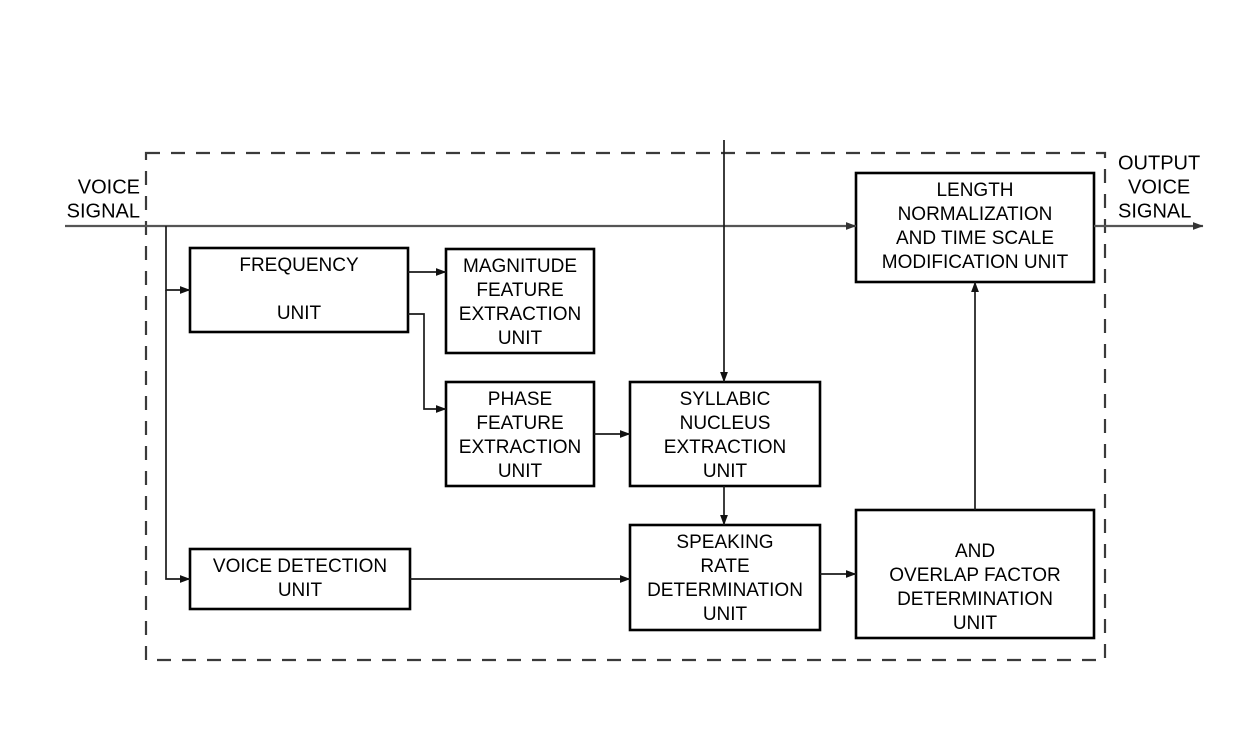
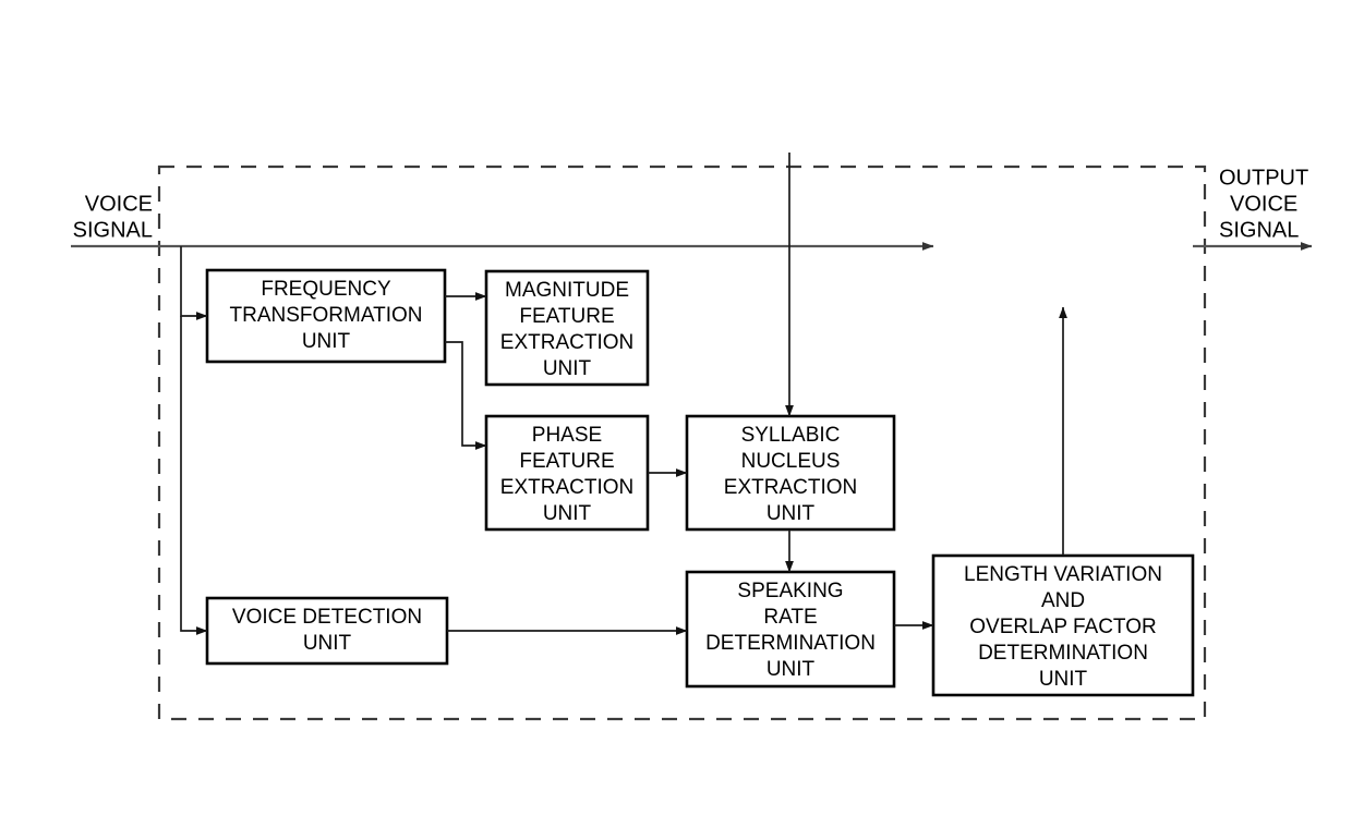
  FREQUENCY
+ TRANSFORMATION
  UNIT
  MAGNITUDE
  FEATURE
  EXTRACTION
  UNIT
  PHASE
  FEATURE
  EXTRACTION
  UNIT
  SYLLABIC
  NUCLEUS
  EXTRACTION
  UNIT
  VOICE DETECTION
  UNIT
  SPEAKING
  RATE
  DETERMINATION
  UNIT
+ LENGTH VARIATION
  AND
  OVERLAP FACTOR
  DETERMINATION
  UNIT
- LENGTH
- NORMALIZATION
- AND TIME SCALE
- MODIFICATION UNIT
  VOICE
  SIGNAL
  OUTPUT
  VOICE
  SIGNAL
